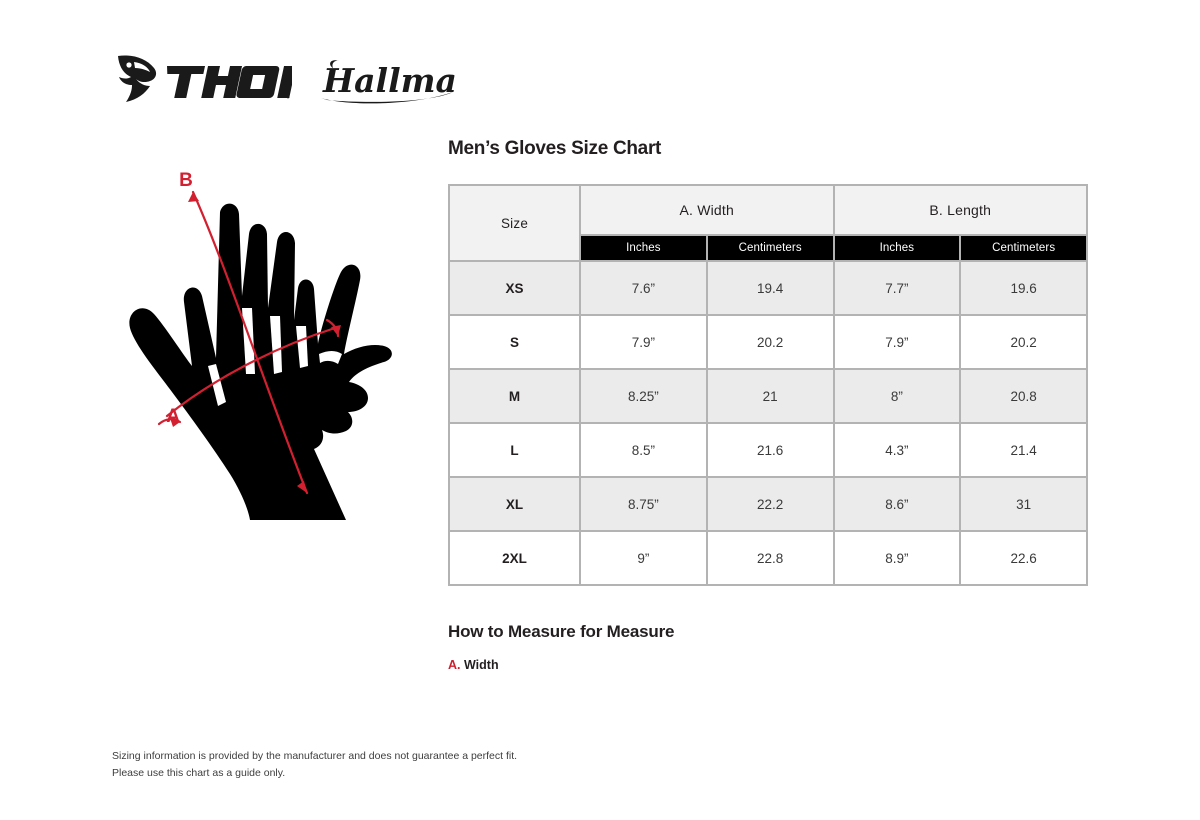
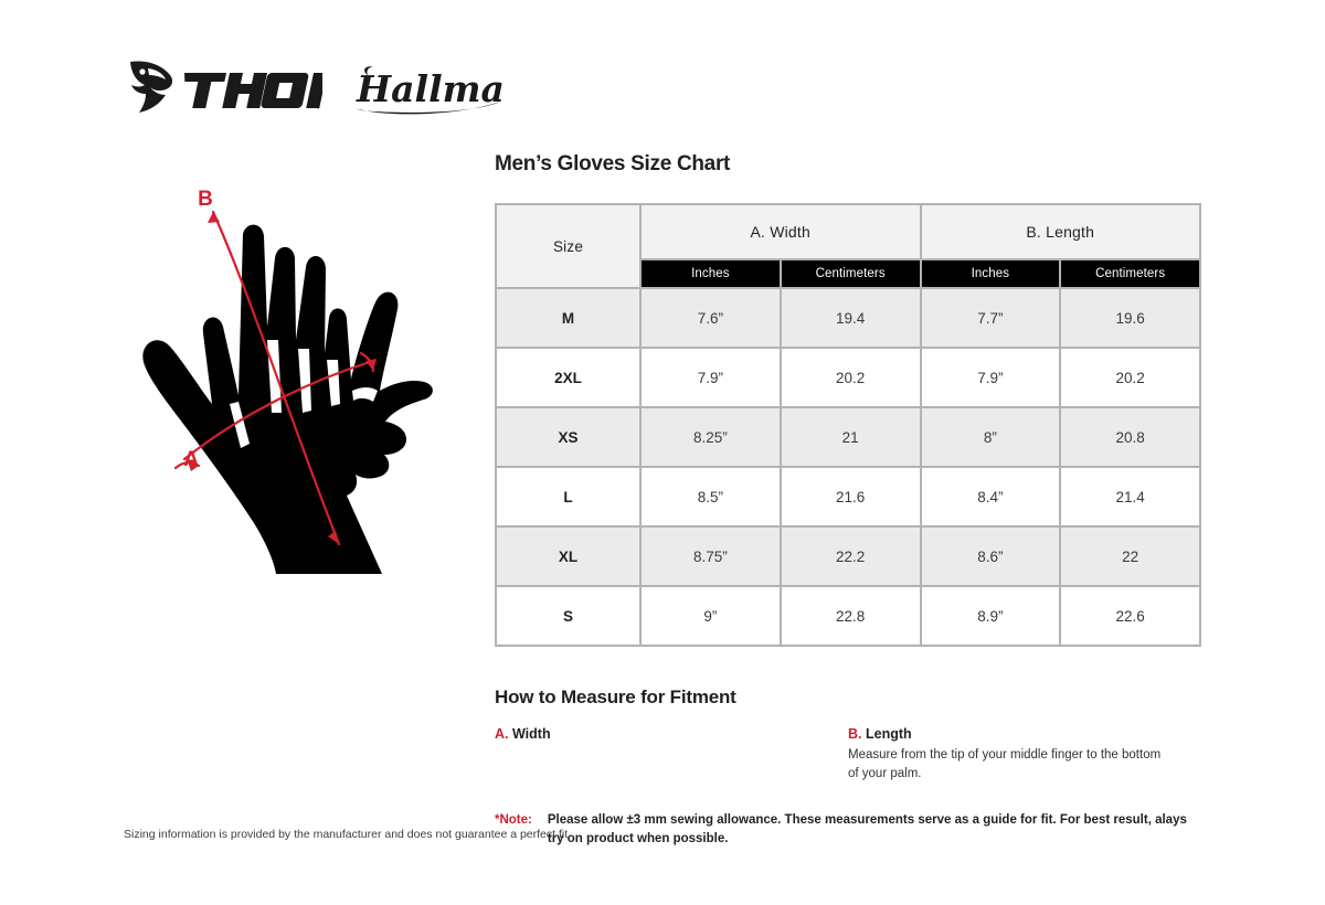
  Hallma
  A
  B
  Men’s Gloves Size Chart
  Size	A. Width	B. Length
  Inches	Centimeters	Inches	Centimeters
- XS	7.6”	19.4	7.7”	19.6
+ M	7.6”	19.4	7.7”	19.6
- S	7.9”	20.2	7.9”	20.2
+ 2XL	7.9”	20.2	7.9”	20.2
- M	8.25”	21	8”	20.8
+ XS	8.25”	21	8”	20.8
- L	8.5”	21.6	4.3”	21.4
+ L	8.5”	21.6	8.4”	21.4
- XL	8.75”	22.2	8.6”	31
+ XL	8.75”	22.2	8.6”	22
- 2XL	9”	22.8	8.9”	22.6
+ S	9”	22.8	8.9”	22.6
- How to Measure for Measure
+ How to Measure for Fitment
  A. Width
+ B. Length
+ Measure from the tip of your middle finger to the bottom of your palm.
+ *Note:
+ Please allow ±3 mm sewing allowance. These measurements serve as a guide for fit. For best result, alays try on product when possible.
  Sizing information is provided by the manufacturer and does not guarantee a perfect fit.
- Please use this chart as a guide only.
